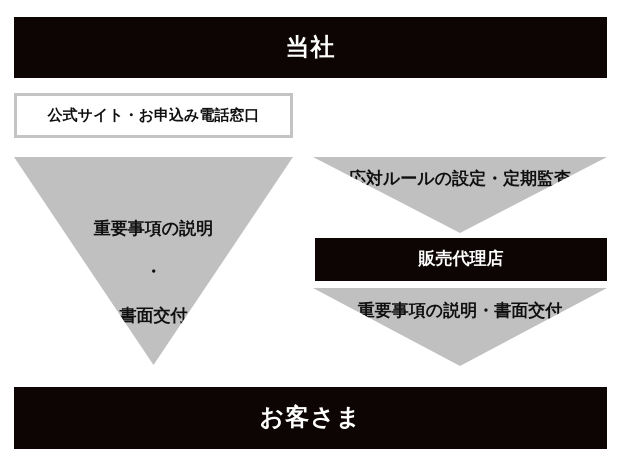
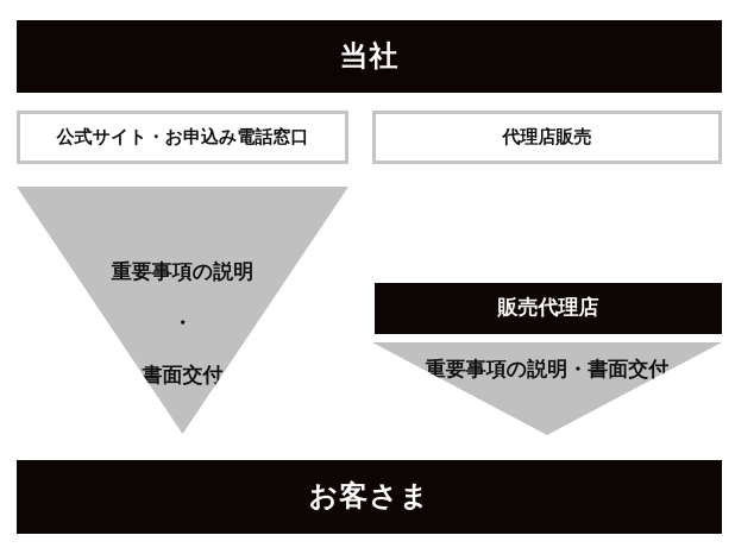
  当社
  公式サイト・お申込み電話窓口
+ 代理店販売
  重要事項の説明
  ・
  書面交付
- 応対ルールの設定・定期監査
  販売代理店
  重要事項の説明・書面交付
  お客さま
